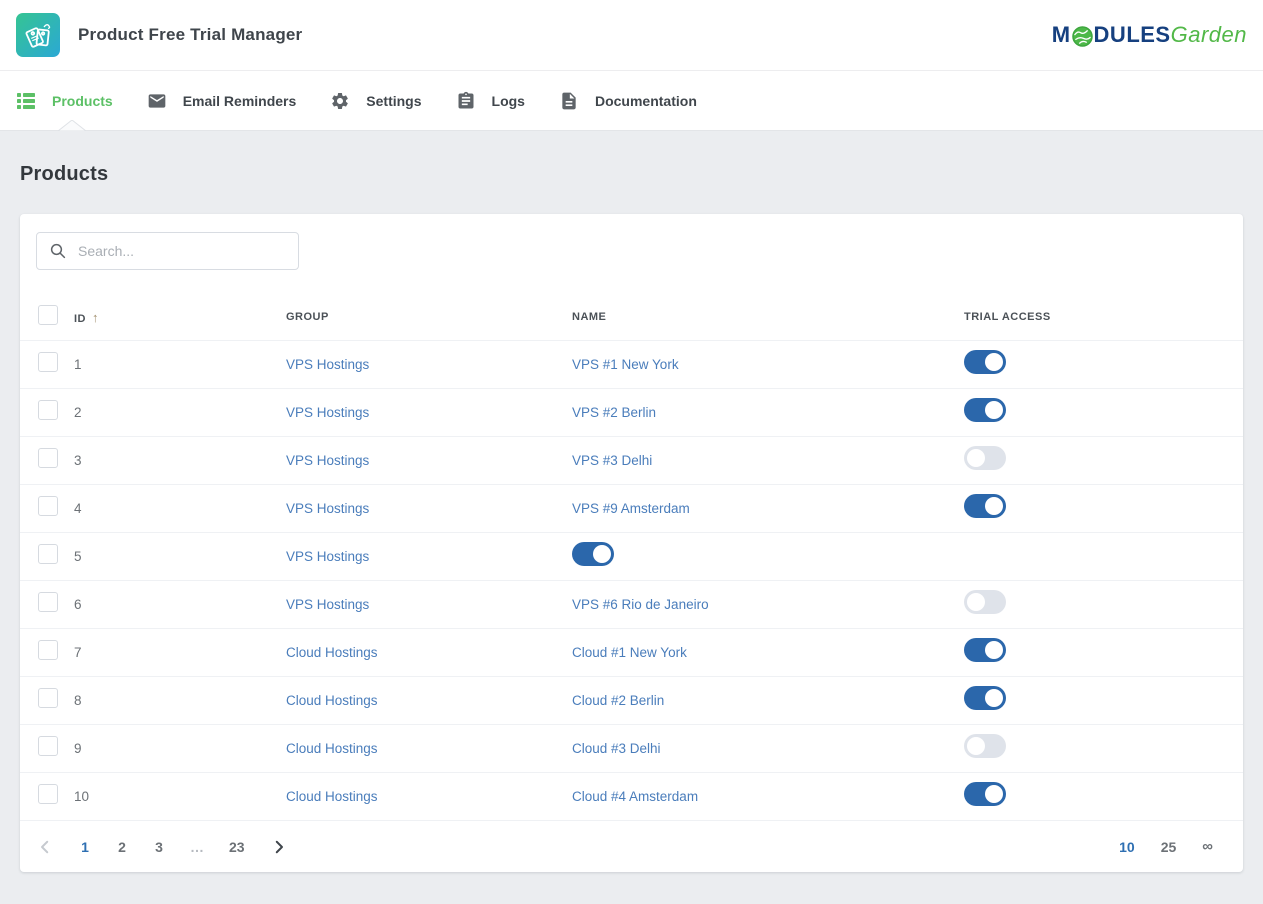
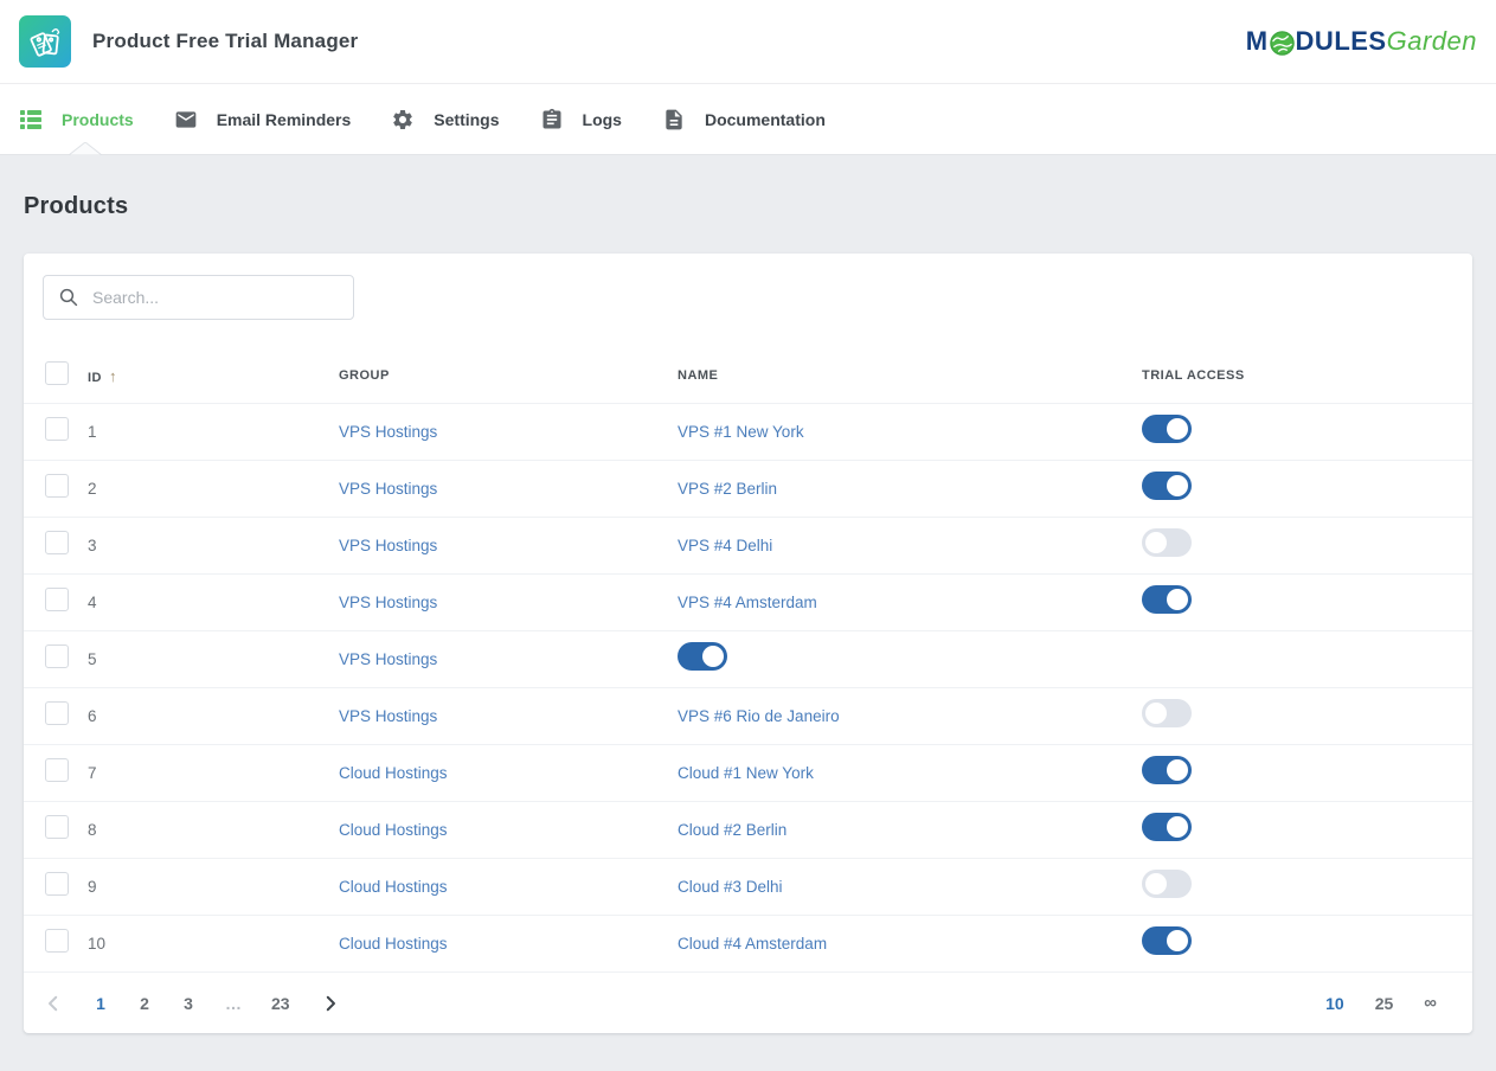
  Product Free Trial Manager
  M
  DULES
  Garden
  Products
  Email Reminders
  Settings
  Logs
  Documentation
  Products
  Search...
  ID ↑
  GROUP
  NAME
  TRIAL ACCESS
  1
  VPS Hostings
  VPS #1 New York
  2
  VPS Hostings
  VPS #2 Berlin
  3
  VPS Hostings
- VPS #3 Delhi
+ VPS #4 Delhi
  4
  VPS Hostings
- VPS #9 Amsterdam
+ VPS #4 Amsterdam
  5
  VPS Hostings
  6
  VPS Hostings
  VPS #6 Rio de Janeiro
  7
  Cloud Hostings
  Cloud #1 New York
  8
  Cloud Hostings
  Cloud #2 Berlin
  9
  Cloud Hostings
  Cloud #3 Delhi
  10
  Cloud Hostings
  Cloud #4 Amsterdam
  1
  2
  3
  …
  23
  10
  25
  ∞
